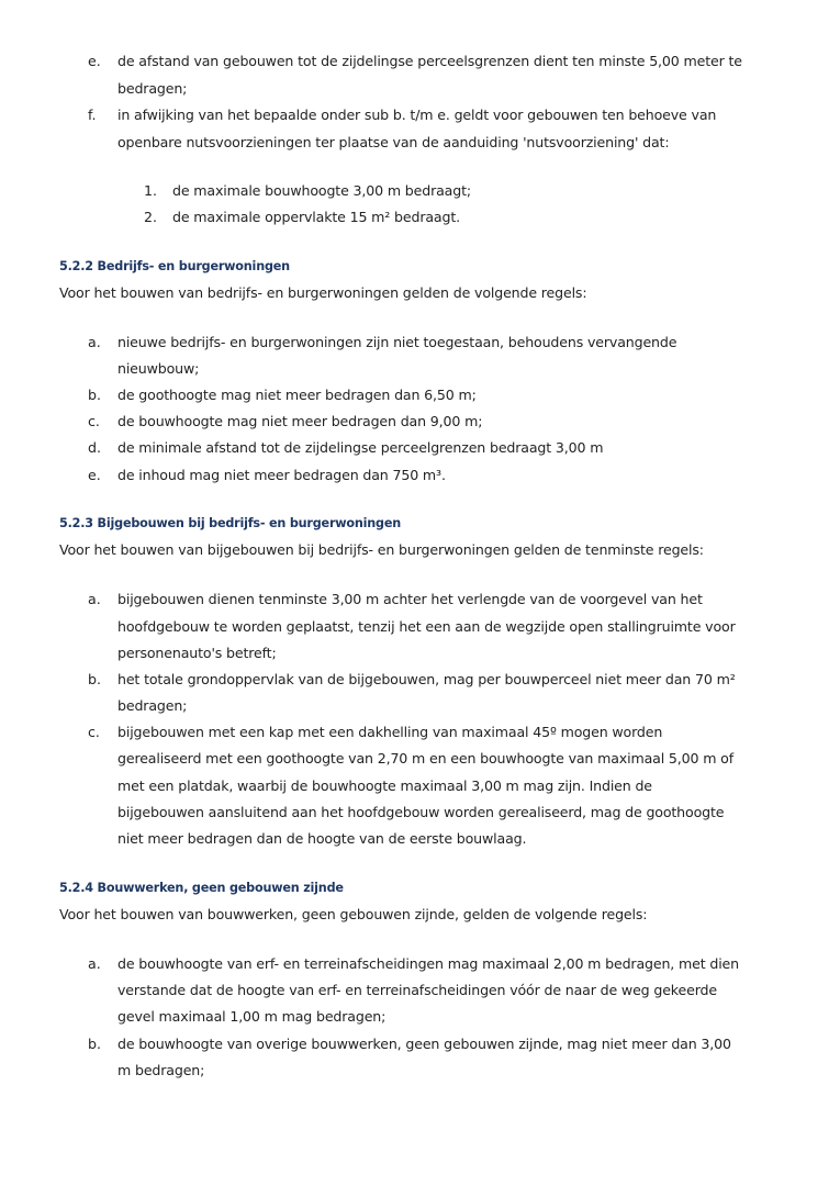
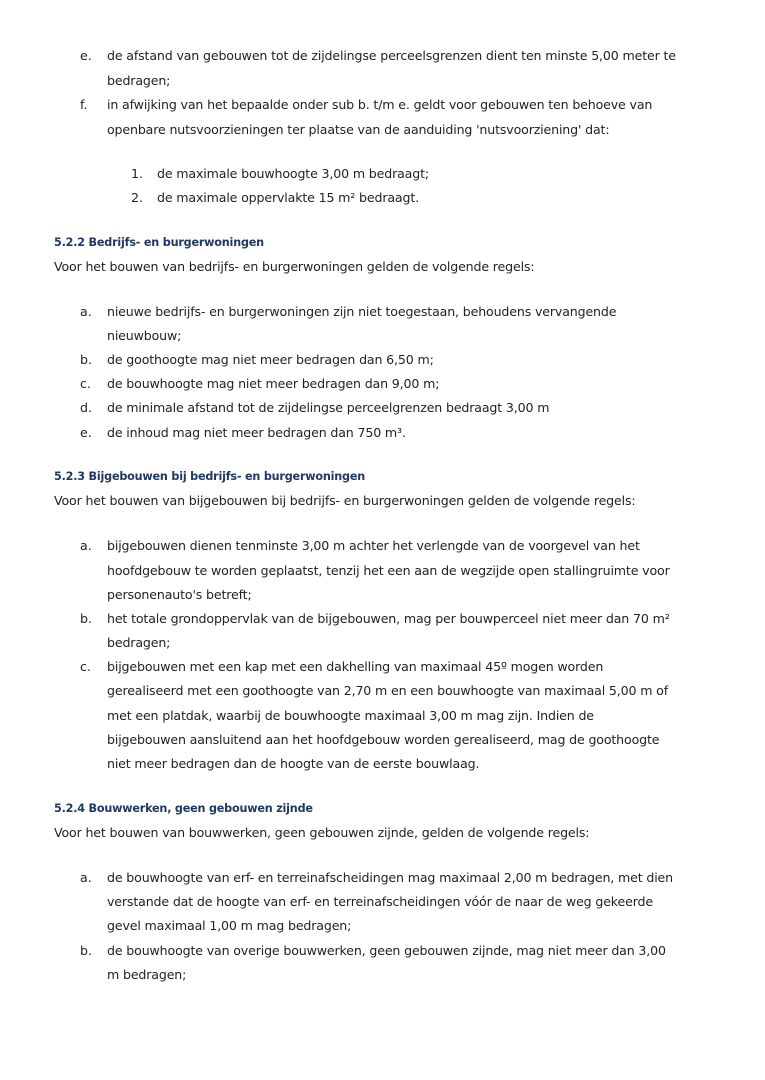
  e.
  de afstand van gebouwen tot de zijdelingse perceelsgrenzen dient ten minste 5,00 meter te
  bedragen;
  f.
  in afwijking van het bepaalde onder sub b. t/m e. geldt voor gebouwen ten behoeve van
  openbare nutsvoorzieningen ter plaatse van de aanduiding 'nutsvoorziening' dat:
  1.
  de maximale bouwhoogte 3,00 m bedraagt;
  2.
  de maximale oppervlakte 15 m² bedraagt.
  5.2.2 Bedrijfs- en burgerwoningen
  Voor het bouwen van bedrijfs- en burgerwoningen gelden de volgende regels:
  a.
  nieuwe bedrijfs- en burgerwoningen zijn niet toegestaan, behoudens vervangende
  nieuwbouw;
  b.
  de goothoogte mag niet meer bedragen dan 6,50 m;
  c.
  de bouwhoogte mag niet meer bedragen dan 9,00 m;
  d.
  de minimale afstand tot de zijdelingse perceelgrenzen bedraagt 3,00 m
  e.
  de inhoud mag niet meer bedragen dan 750 m³.
  5.2.3 Bijgebouwen bij bedrijfs- en burgerwoningen
- Voor het bouwen van bijgebouwen bij bedrijfs- en burgerwoningen gelden de tenminste regels:
+ Voor het bouwen van bijgebouwen bij bedrijfs- en burgerwoningen gelden de volgende regels:
  a.
  bijgebouwen dienen tenminste 3,00 m achter het verlengde van de voorgevel van het
  hoofdgebouw te worden geplaatst, tenzij het een aan de wegzijde open stallingruimte voor
  personenauto's betreft;
  b.
  het totale grondoppervlak van de bijgebouwen, mag per bouwperceel niet meer dan 70 m²
  bedragen;
  c.
  bijgebouwen met een kap met een dakhelling van maximaal 45º mogen worden
  gerealiseerd met een goothoogte van 2,70 m en een bouwhoogte van maximaal 5,00 m of
  met een platdak, waarbij de bouwhoogte maximaal 3,00 m mag zijn. Indien de
  bijgebouwen aansluitend aan het hoofdgebouw worden gerealiseerd, mag de goothoogte
  niet meer bedragen dan de hoogte van de eerste bouwlaag.
  5.2.4 Bouwwerken, geen gebouwen zijnde
  Voor het bouwen van bouwwerken, geen gebouwen zijnde, gelden de volgende regels:
  a.
  de bouwhoogte van erf- en terreinafscheidingen mag maximaal 2,00 m bedragen, met dien
  verstande dat de hoogte van erf- en terreinafscheidingen vóór de naar de weg gekeerde
  gevel maximaal 1,00 m mag bedragen;
  b.
  de bouwhoogte van overige bouwwerken, geen gebouwen zijnde, mag niet meer dan 3,00
  m bedragen;
